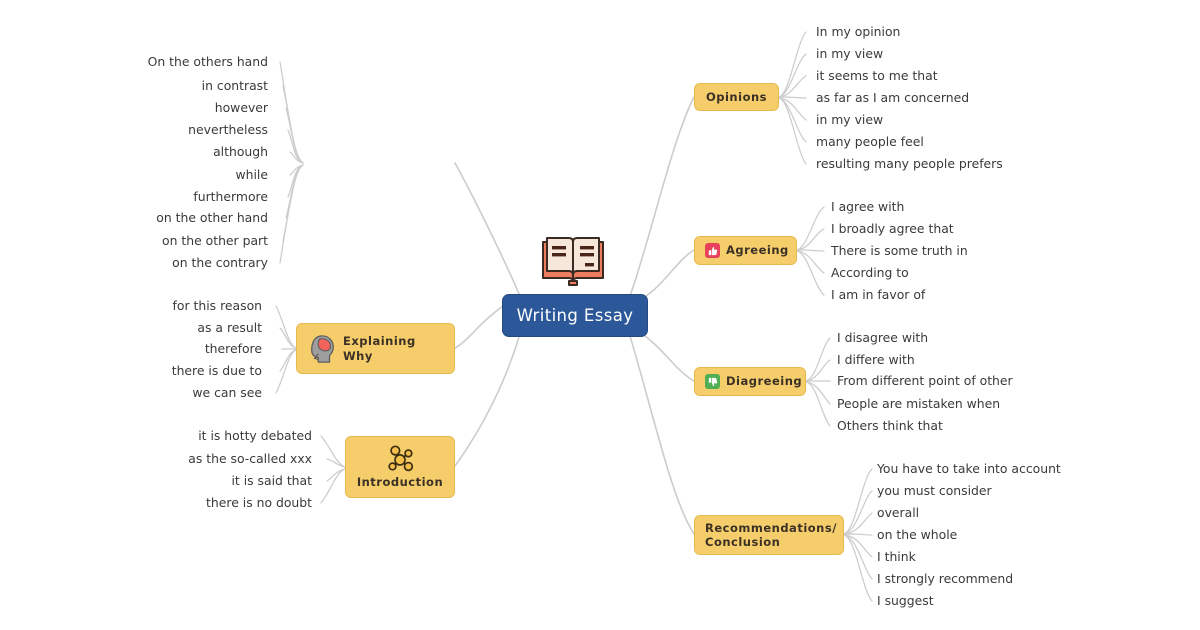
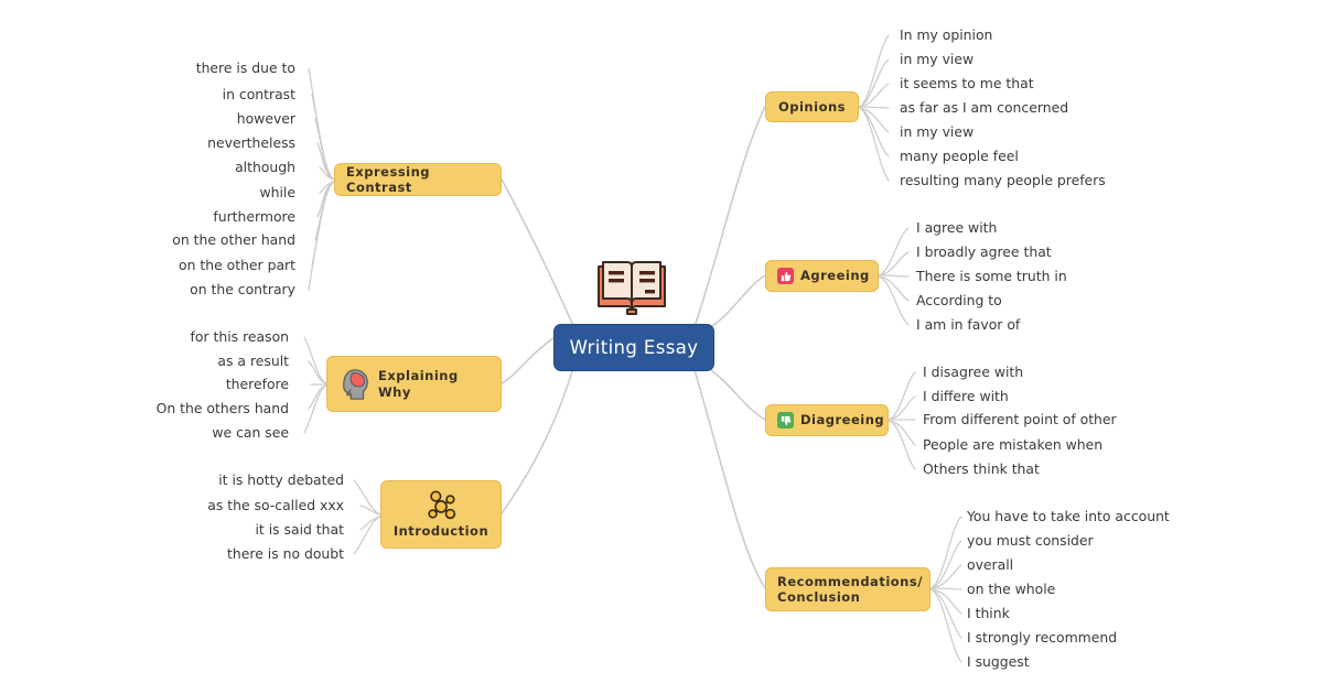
  Writing Essay
+ Expressing Contrast
- On the others hand
+ there is due to
  in contrast
  however
  nevertheless
  although
  while
  furthermore
  on the other hand
  on the other part
  on the contrary
  Explaining Why
  for this reason
  as a result
  therefore
- there is due to
+ On the others hand
  we can see
  Introduction
  it is hotty debated
  as the so-called xxx
  it is said that
  there is no doubt
  Opinions
  In my opinion
  in my view
  it seems to me that
  as far as I am concerned
  in my view
  many people feel
  resulting many people prefers
  Agreeing
  I agree with
  I broadly agree that
  There is some truth in
  According to
  I am in favor of
  Diagreeing
  I disagree with
  I differe with
  From different point of other
  People are mistaken when
  Others think that
  Recommendations/
  Conclusion
  You have to take into account
  you must consider
  overall
  on the whole
  I think
  I strongly recommend
  I suggest
